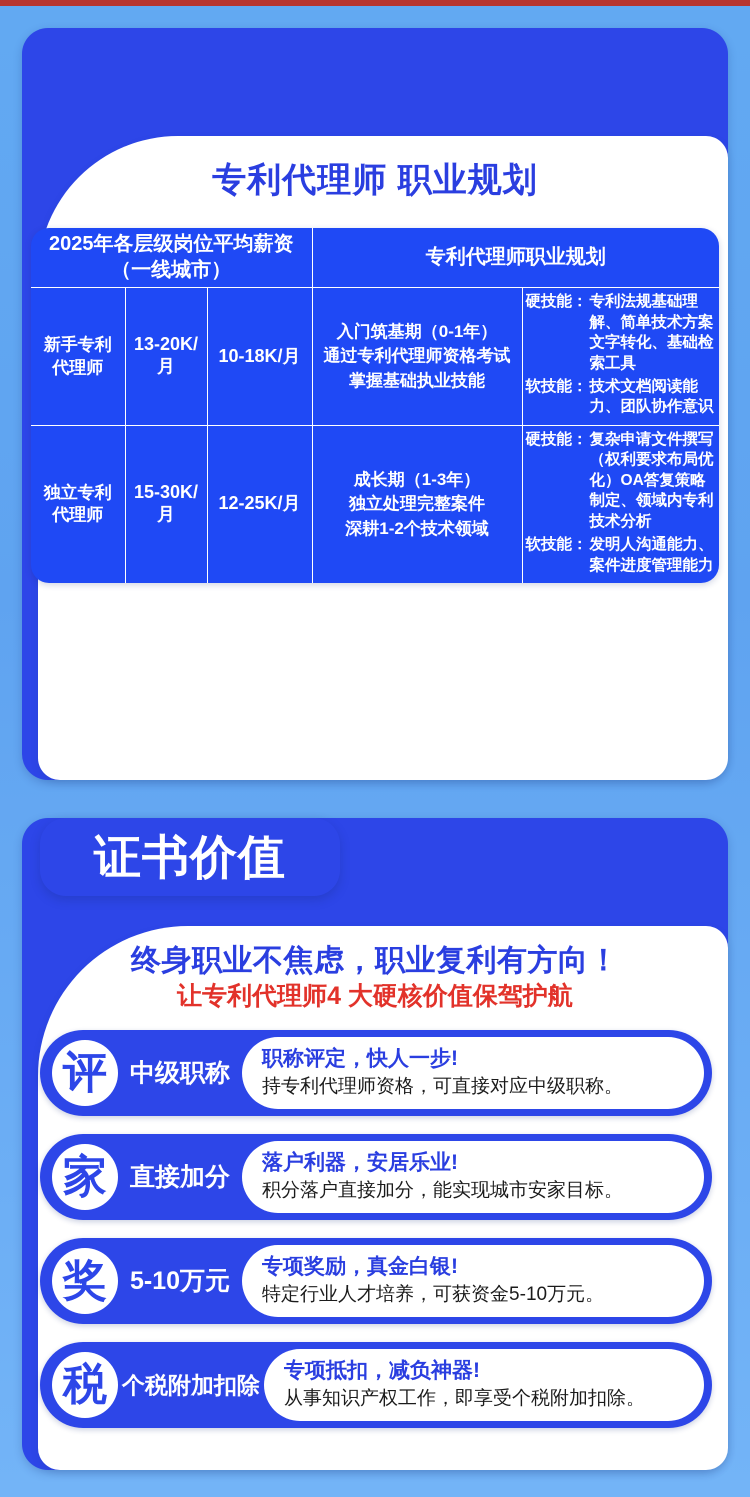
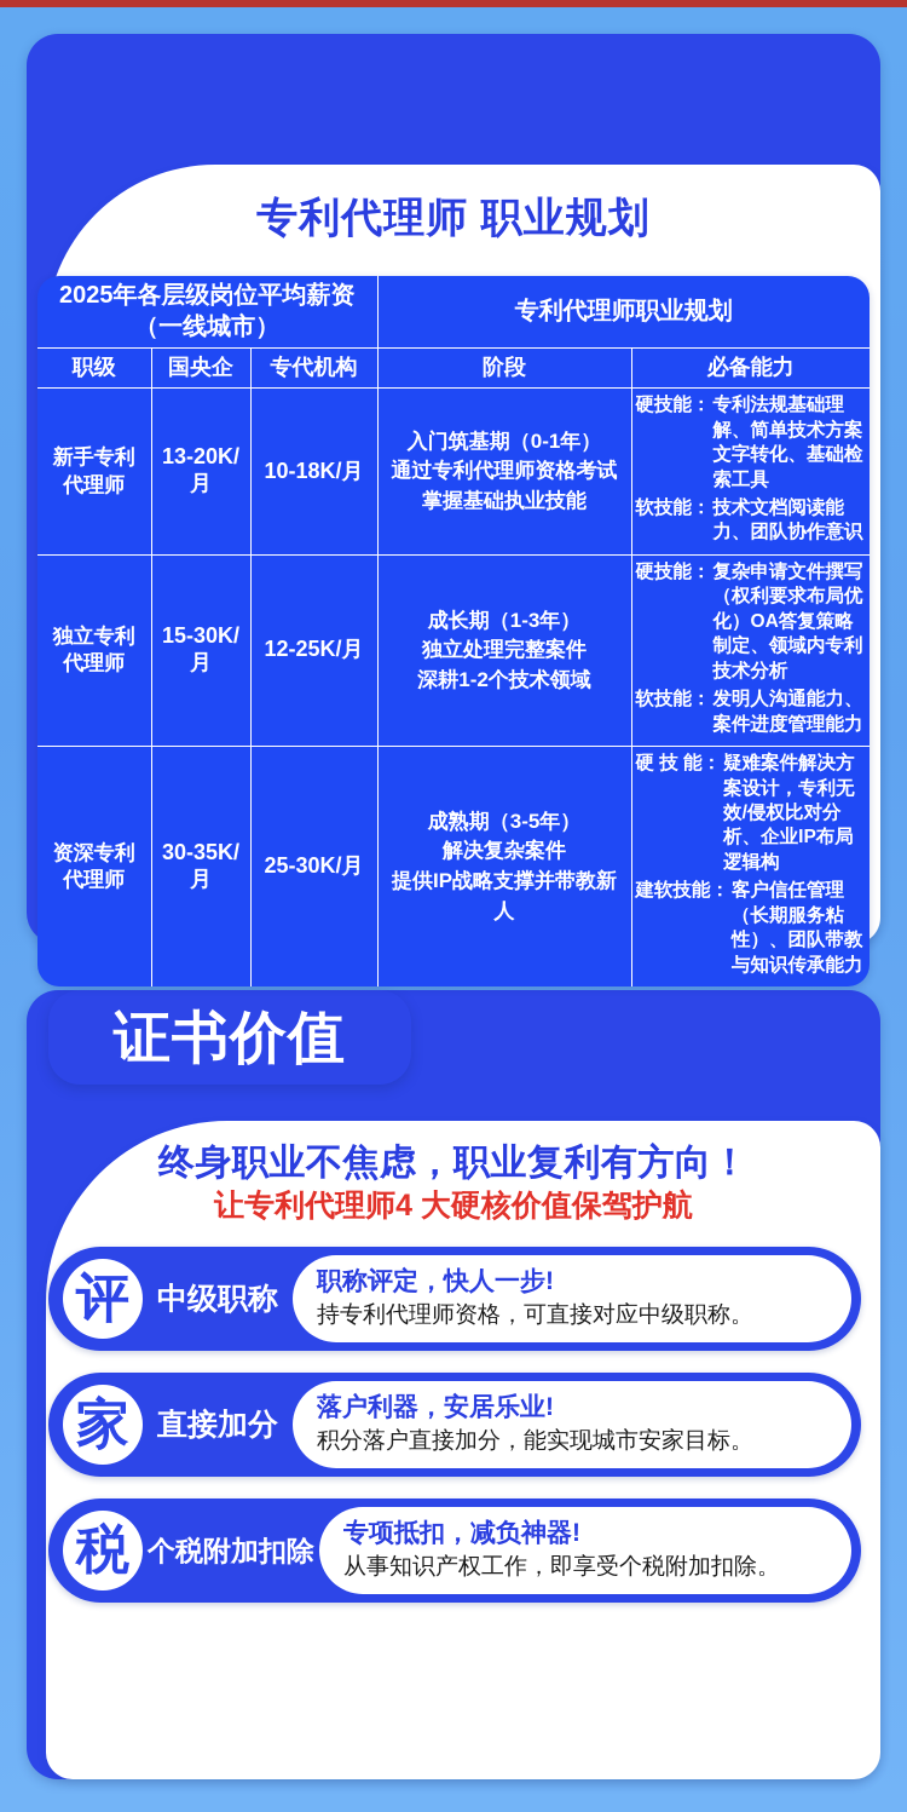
  专利代理师 职业规划
  2025年各层级岗位平均薪资 （一线城市）	专利代理师职业规划
+ 职级	国央企	专代机构	阶段	必备能力
  新手专利 代理师	13-20K/月	10-18K/月	入门筑基期（0-1年） 通过专利代理师资格考试 掌握基础执业技能	硬技能： 专利法规基础理解、简单技术方案文字转化、基础检索工具 软技能： 技术文档阅读能力、团队协作意识
  独立专利 代理师	15-30K/月	12-25K/月	成长期（1-3年） 独立处理完整案件 深耕1-2个技术领域	硬技能： 复杂申请文件撰写（权利要求布局优化）OA答复策略制定、领域内专利技术分析 软技能： 发明人沟通能力、案件进度管理能力
+ 资深专利 代理师	30-35K/月	25-30K/月	成熟期（3-5年） 解决复杂案件 提供IP战略支撑并带教新人	硬 技 能： 疑难案件解决方案设计，专利无效/侵权比对分析、企业IP布局逻辑构 建软技能： 客户信任管理（长期服务粘性）、团队带教与知识传承能力
  证书价值
  终身职业不焦虑，职业复利有方向！
  让专利代理师4 大硬核价值保驾护航
  评
  中级职称
  职称评定，快人一步!
  持专利代理师资格，可直接对应中级职称。
  家
  直接加分
  落户利器，安居乐业!
  积分落户直接加分，能实现城市安家目标。
- 奖
- 5-10万元
- 专项奖励，真金白银!
- 特定行业人才培养，可获资金5-10万元。
  税
  个税附加扣除
  专项抵扣，减负神器!
  从事知识产权工作，即享受个税附加扣除。
